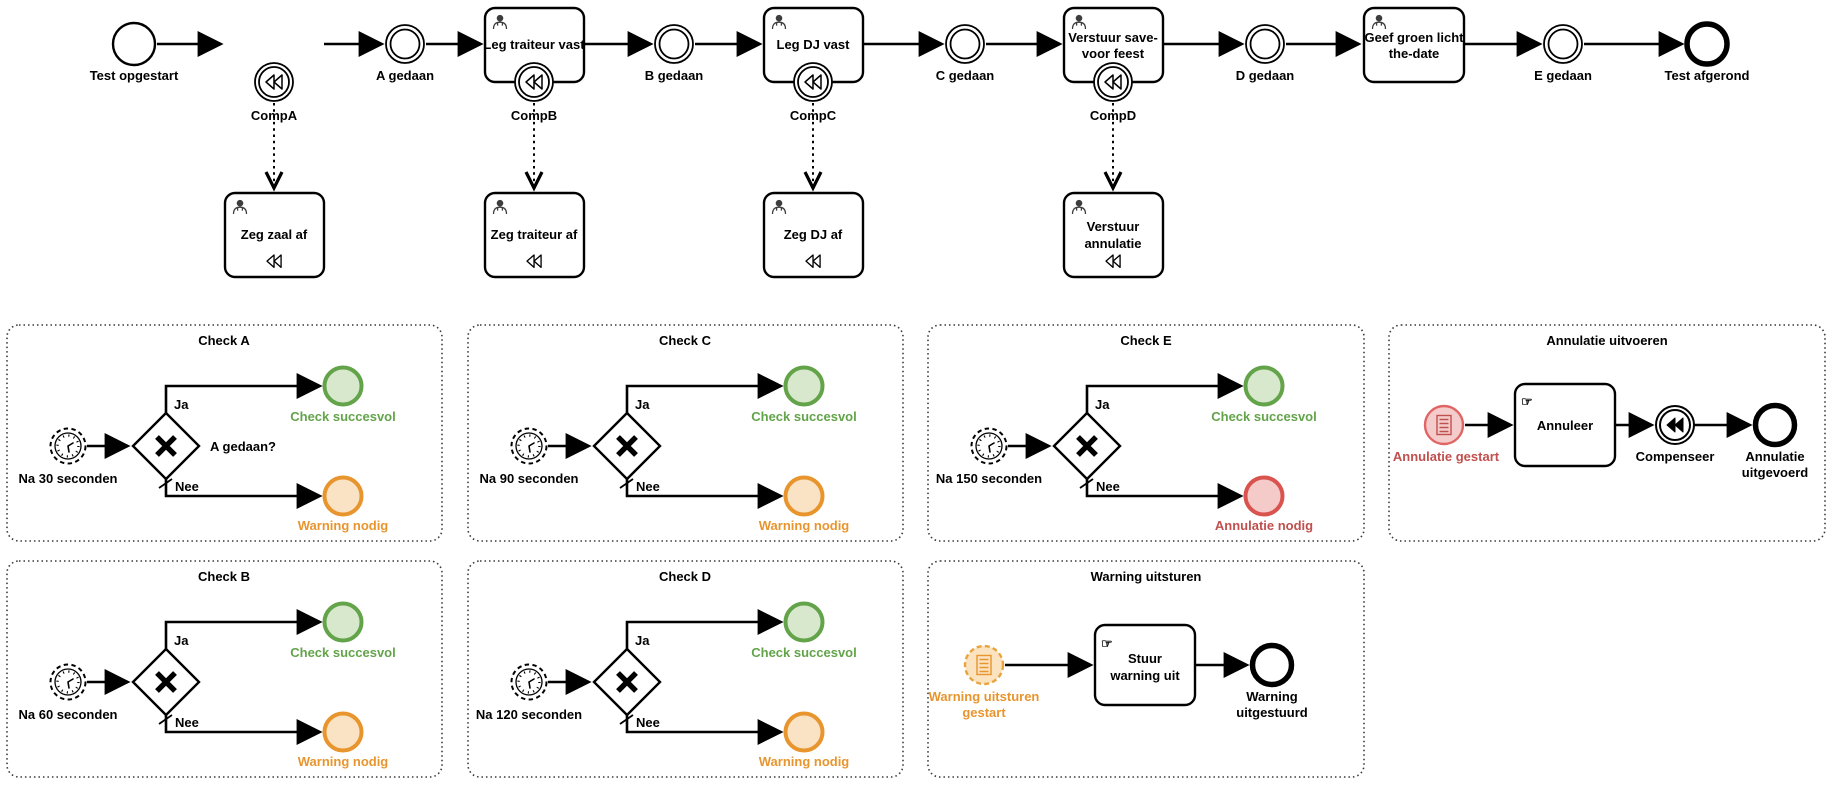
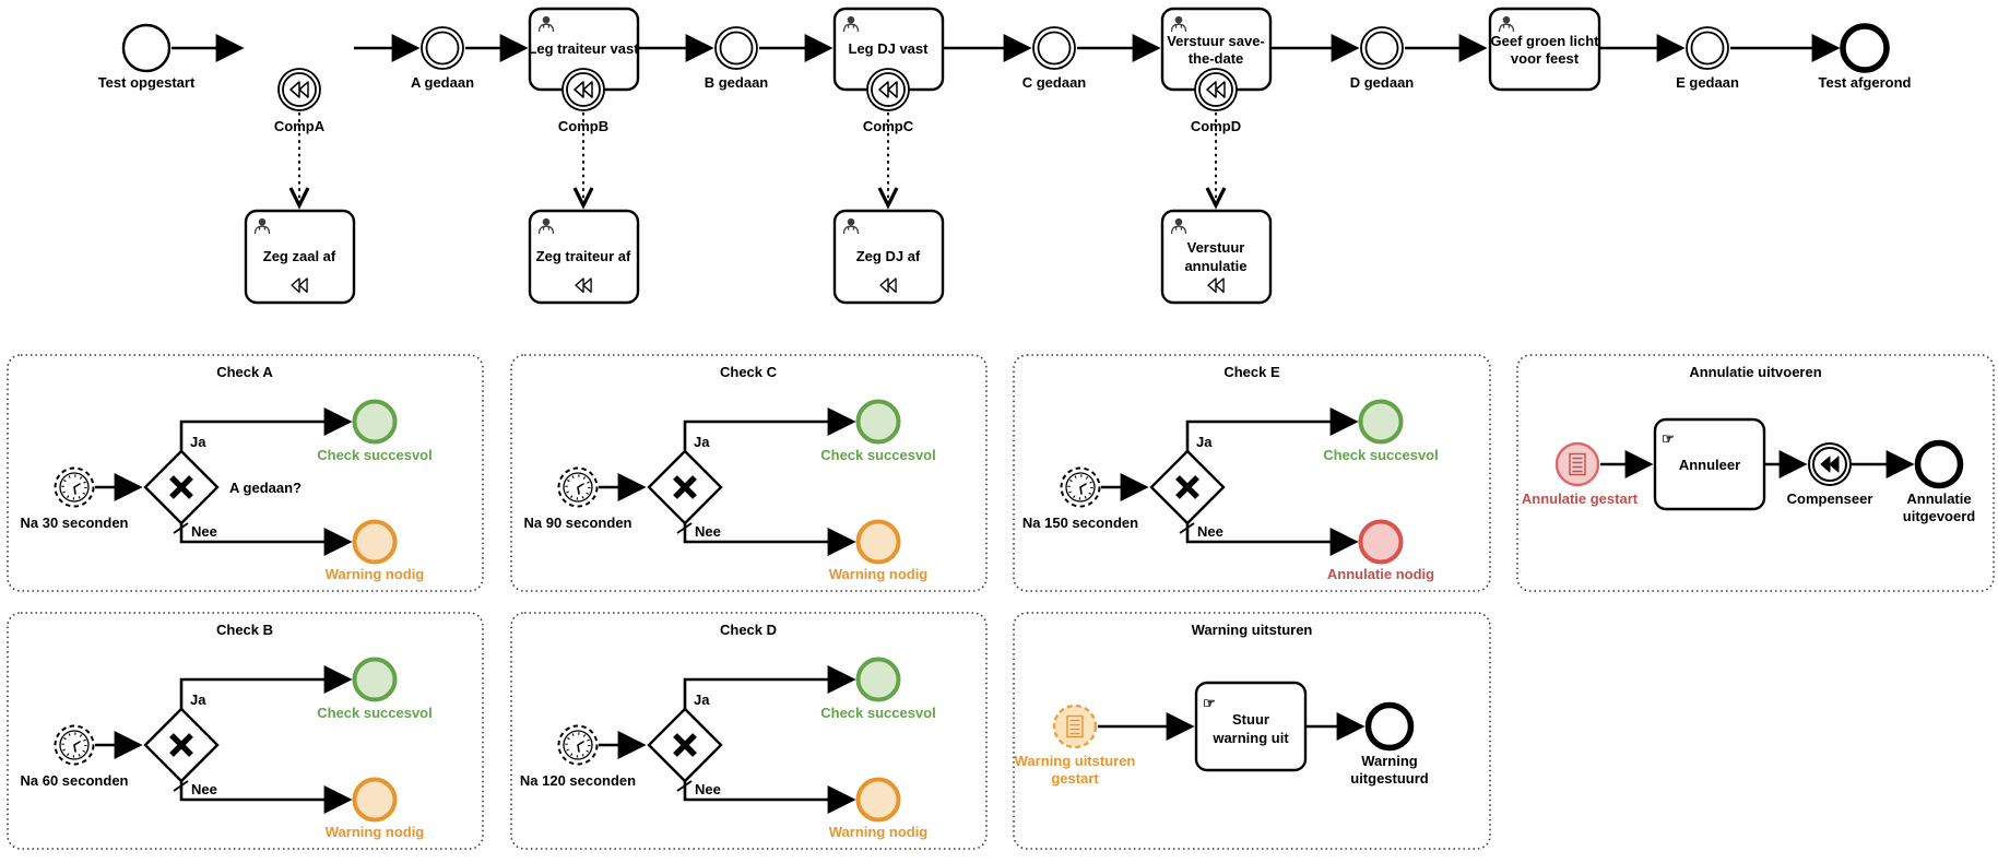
  Test opgestart
  Leg traiteur vast
  Leg DJ vast
  Verstuur save-
- voor feest
+ the-date
  Geef groen licht
- the-date
+ voor feest
  A gedaan
  B gedaan
  C gedaan
  D gedaan
  E gedaan
  Test afgerond
  CompA
  CompB
  CompC
  CompD
  Zeg zaal af
  Zeg traiteur af
  Zeg DJ af
  Verstuur
  annulatie
  Check A
  Na 30 seconden
  A gedaan?
  Ja
  Check succesvol
  Nee
  Warning nodig
  Check C
  Na 90 seconden
  Ja
  Check succesvol
  Nee
  Warning nodig
  Check E
  Na 150 seconden
  Ja
  Check succesvol
  Nee
  Annulatie nodig
  Annulatie uitvoeren
  Annulatie gestart
  ☞
  Annuleer
  Compenseer
  Annulatie
  uitgevoerd
  Check B
  Na 60 seconden
  Ja
  Check succesvol
  Nee
  Warning nodig
  Check D
  Na 120 seconden
  Ja
  Check succesvol
  Nee
  Warning nodig
  Warning uitsturen
  Warning uitsturen
  gestart
  ☞
  Stuur
  warning uit
  Warning
  uitgestuurd
